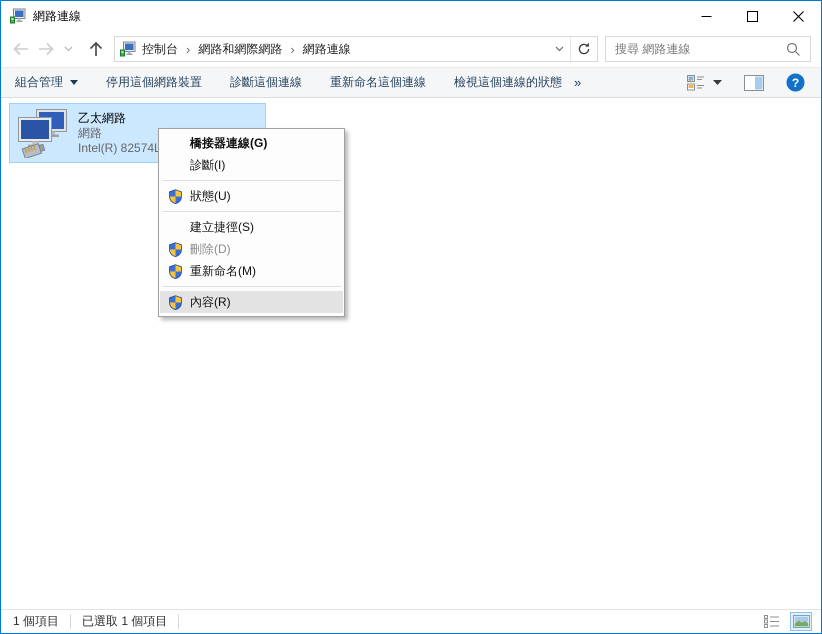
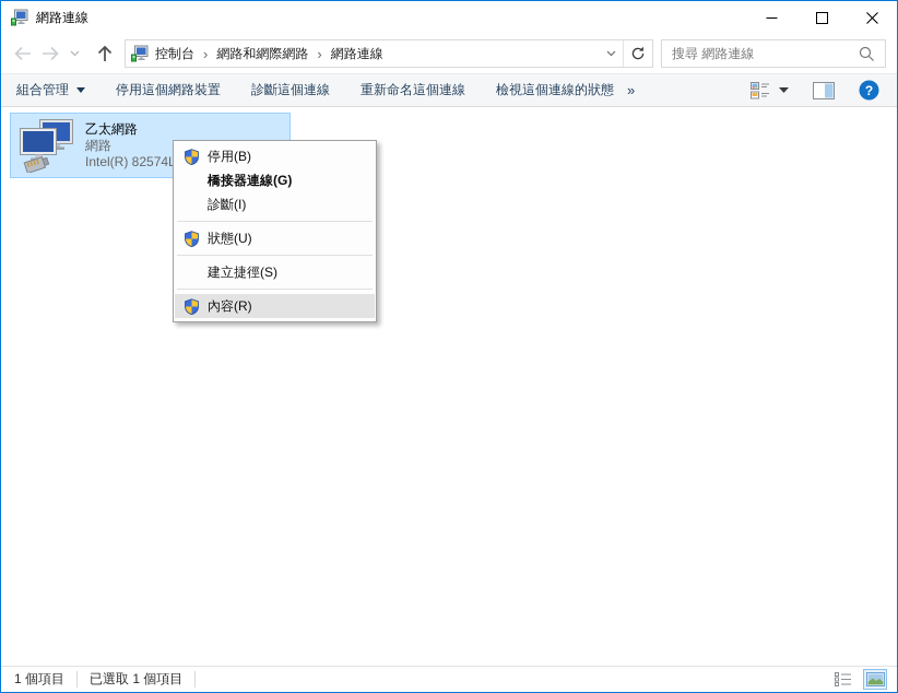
  網路連線
  控制台
  ›
  網路和網際網路
  ›
  網路連線
  搜尋 網路連線
  組合管理
  停用這個網路裝置
  診斷這個連線
  重新命名這個連線
  檢視這個連線的狀態
  »
  ?
  乙太網路
  網路
  Intel(R) 82574
+ 停用(B)
  橋接器連線(G)
  診斷(I)
  狀態(U)
  建立捷徑(S)
- 刪除(D)
- 重新命名(M)
  內容(R)
  1 個項目
  已選取 1 個項目
